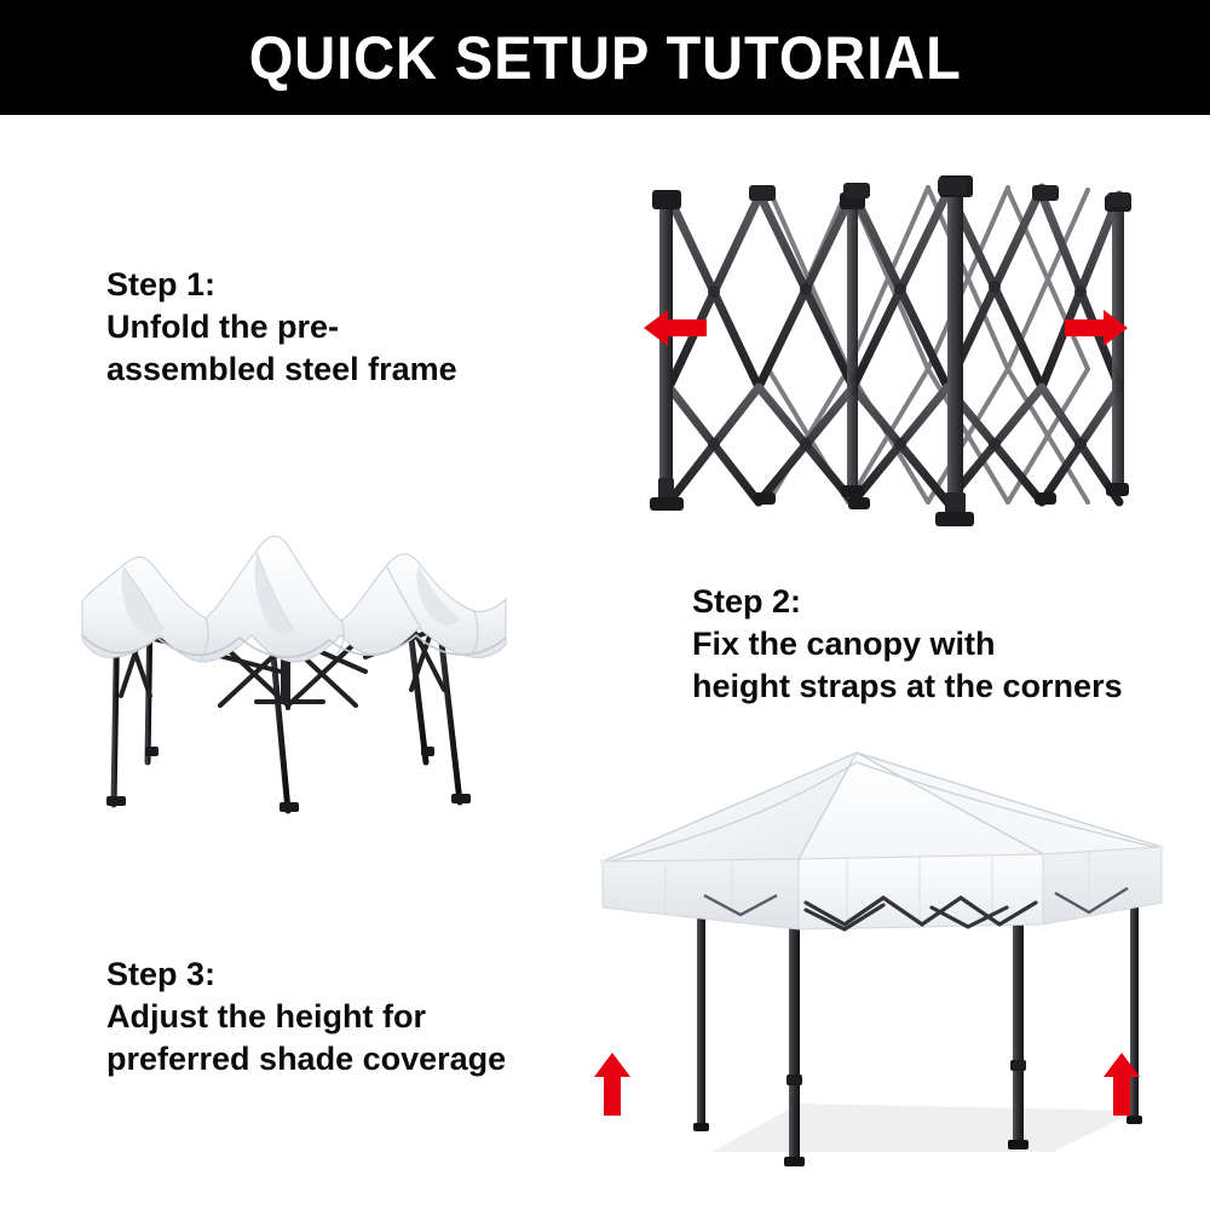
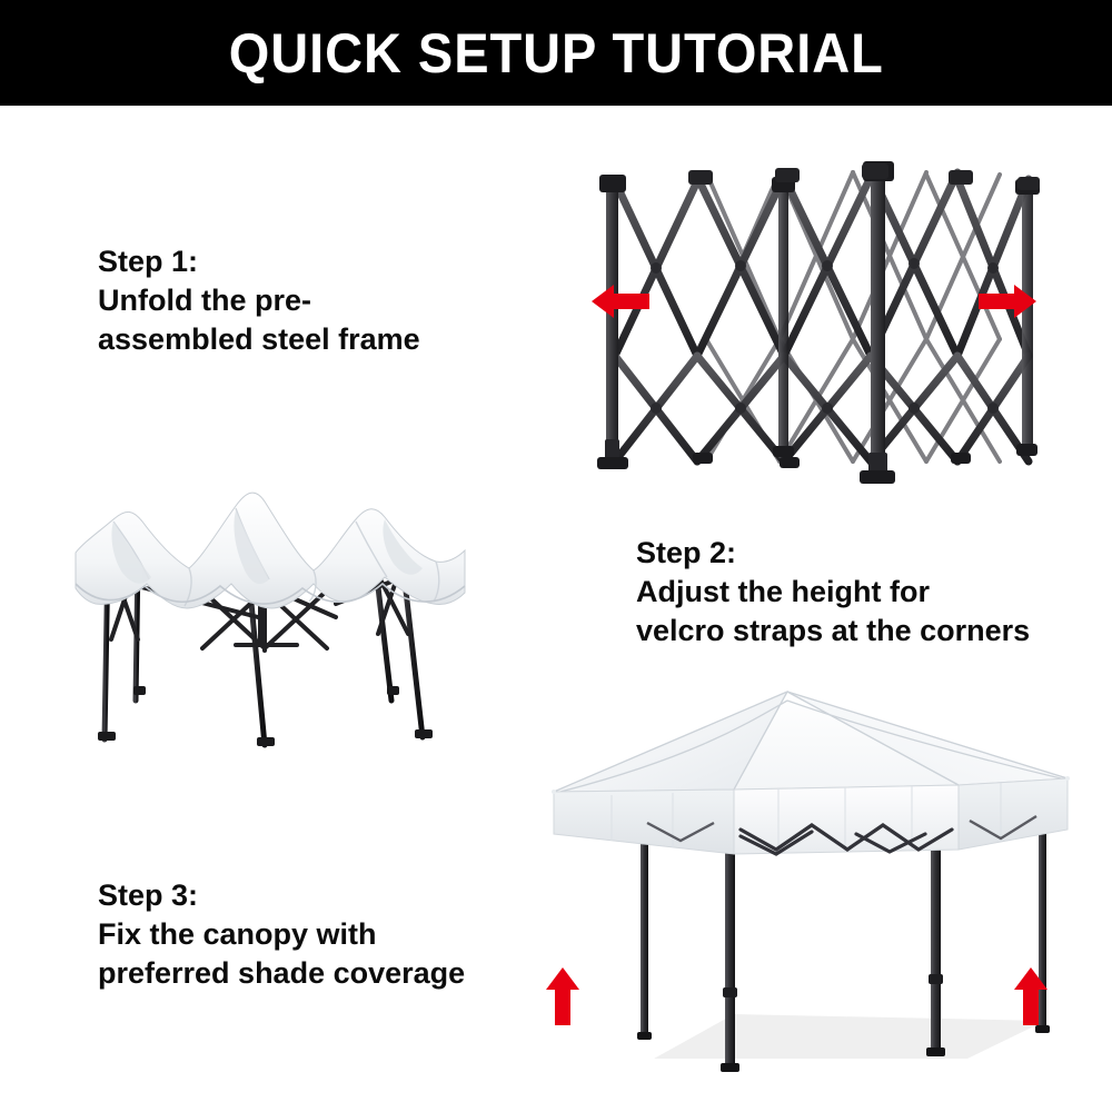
  QUICK SETUP TUTORIAL
  Step 1:
  Unfold the pre-
  assembled steel frame
  Step 2:
- Fix the canopy with
+ Adjust the height for
- height straps at the corners
+ velcro straps at the corners
  Step 3:
- Adjust the height for
+ Fix the canopy with
  preferred shade coverage
